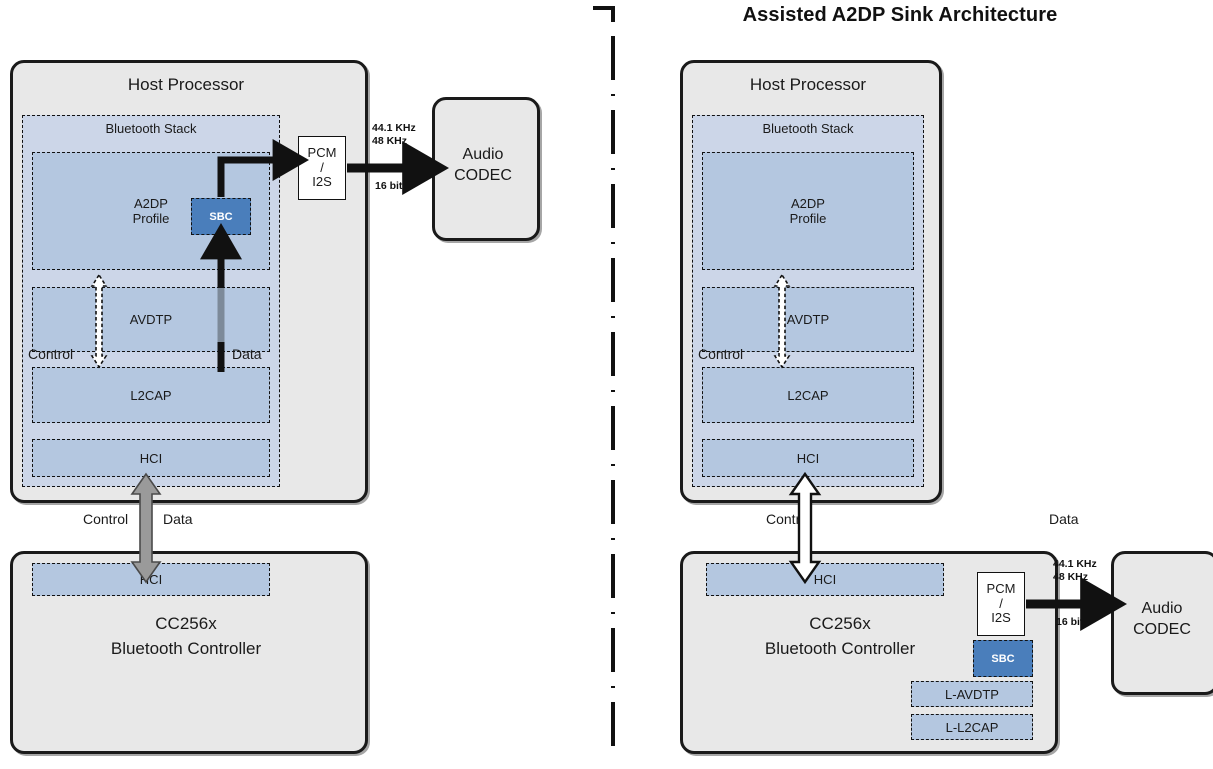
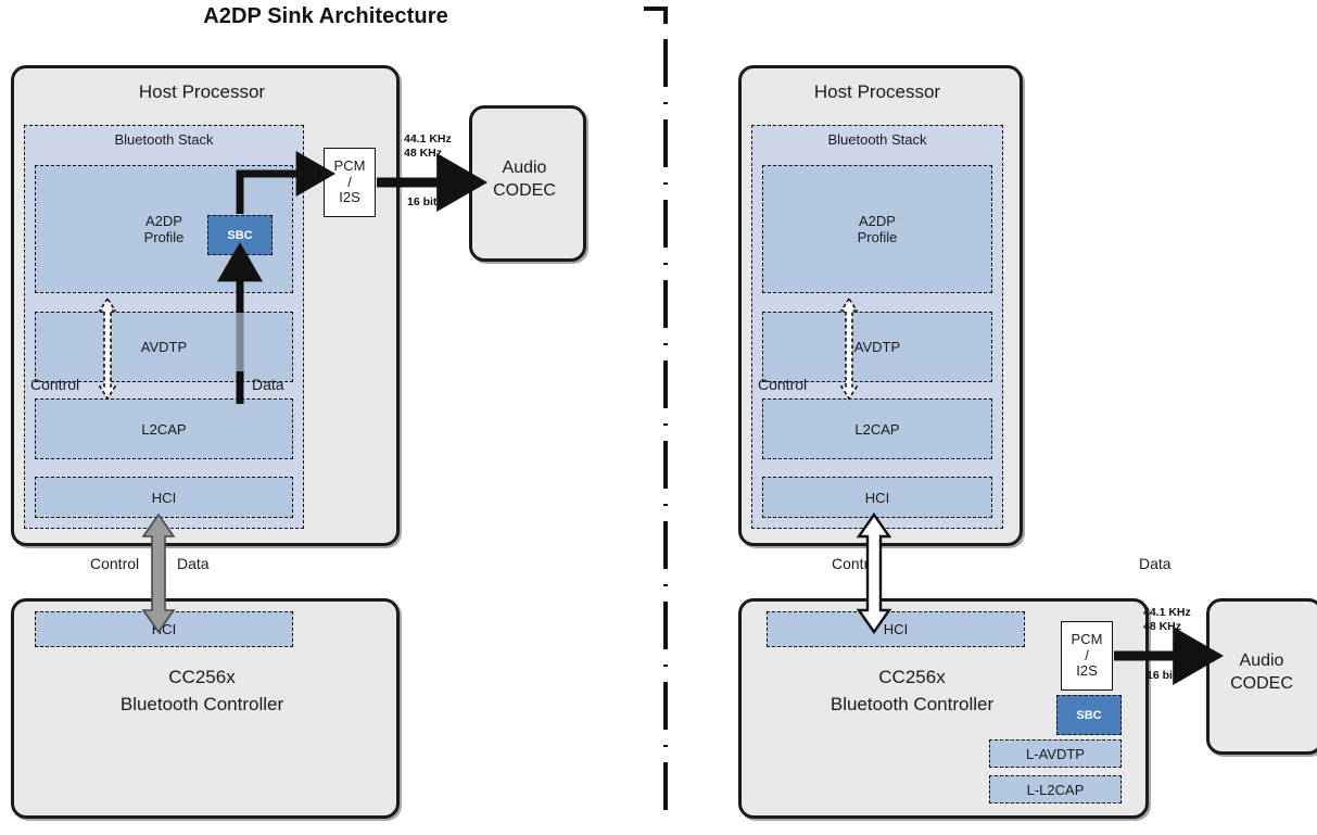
+ A2DP Sink Architecture
  Host Processor
  Bluetooth Stack
  A2DP
  Profile
  SBC
  AVDTP
  L2CAP
  HCI
  Control
  Data
  PCM
  /
  I2S
  Audio
  CODEC
  44.1 KHz
  48 KHz
  16 bits
  Control
  Data
  CC256x
  Bluetooth Controller
- Assisted A2DP Sink Architecture
  Host Processor
  Bluetooth Stack
  A2DP
  Profile
  AVDTP
  L2CAP
  HCI
  Control
  Data
  HCI
  CC256x
  Bluetooth Controller
  PCM
  /
  I2S
  SBC
  L-AVDTP
  L-L2CAP
  Audio
  CODEC
  44.1 KHz
  48 KHz
  16 bits
